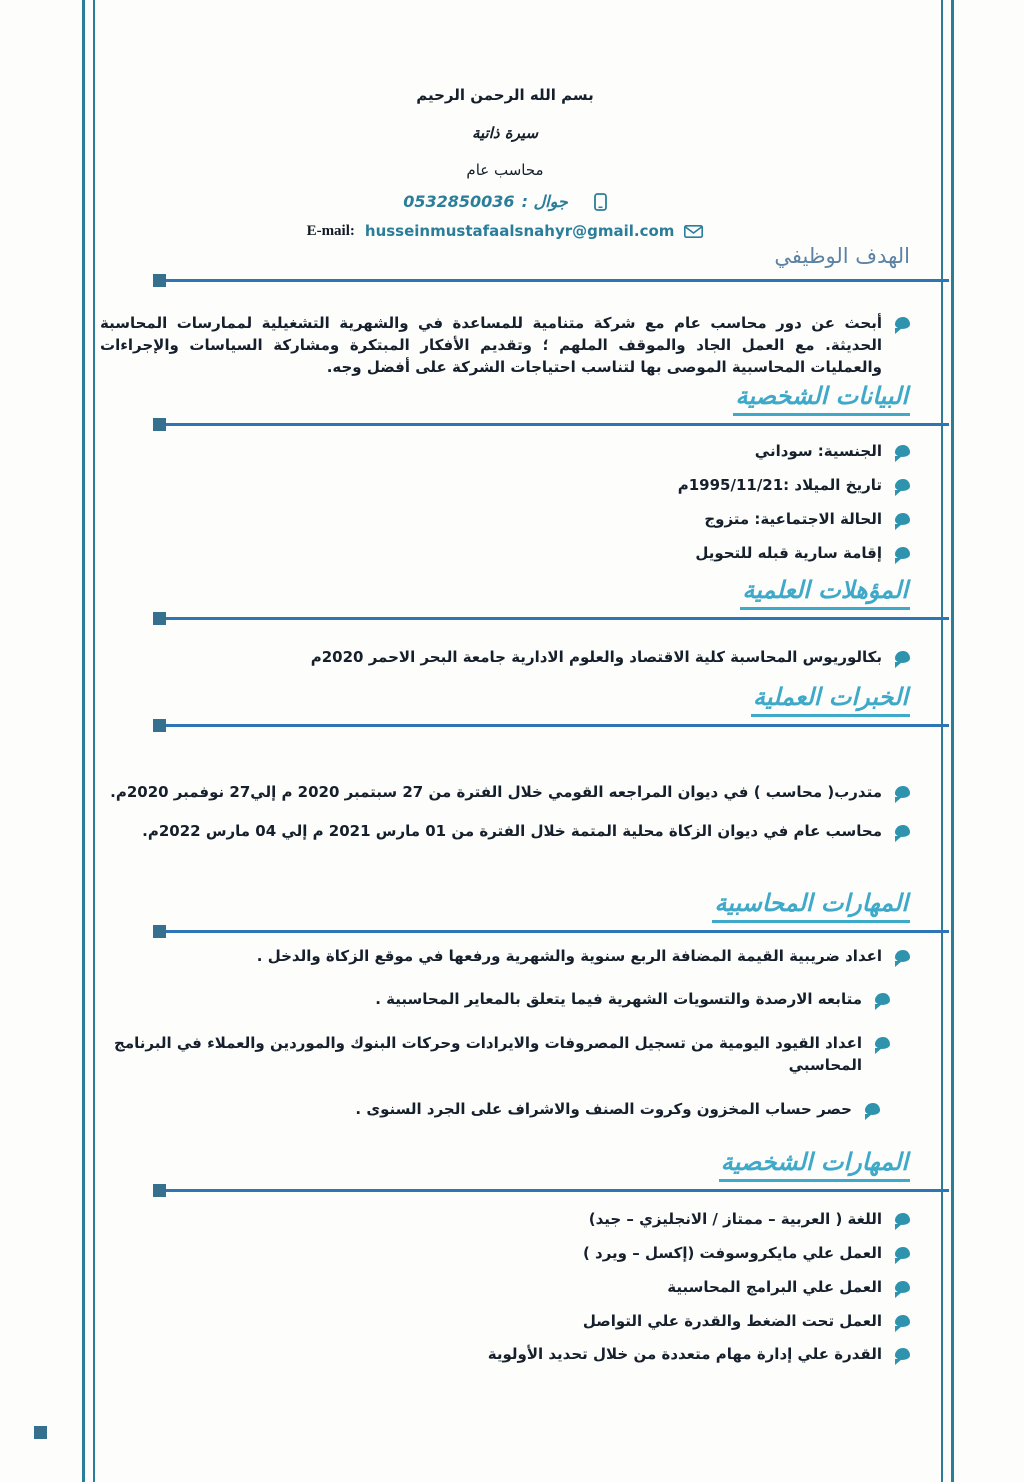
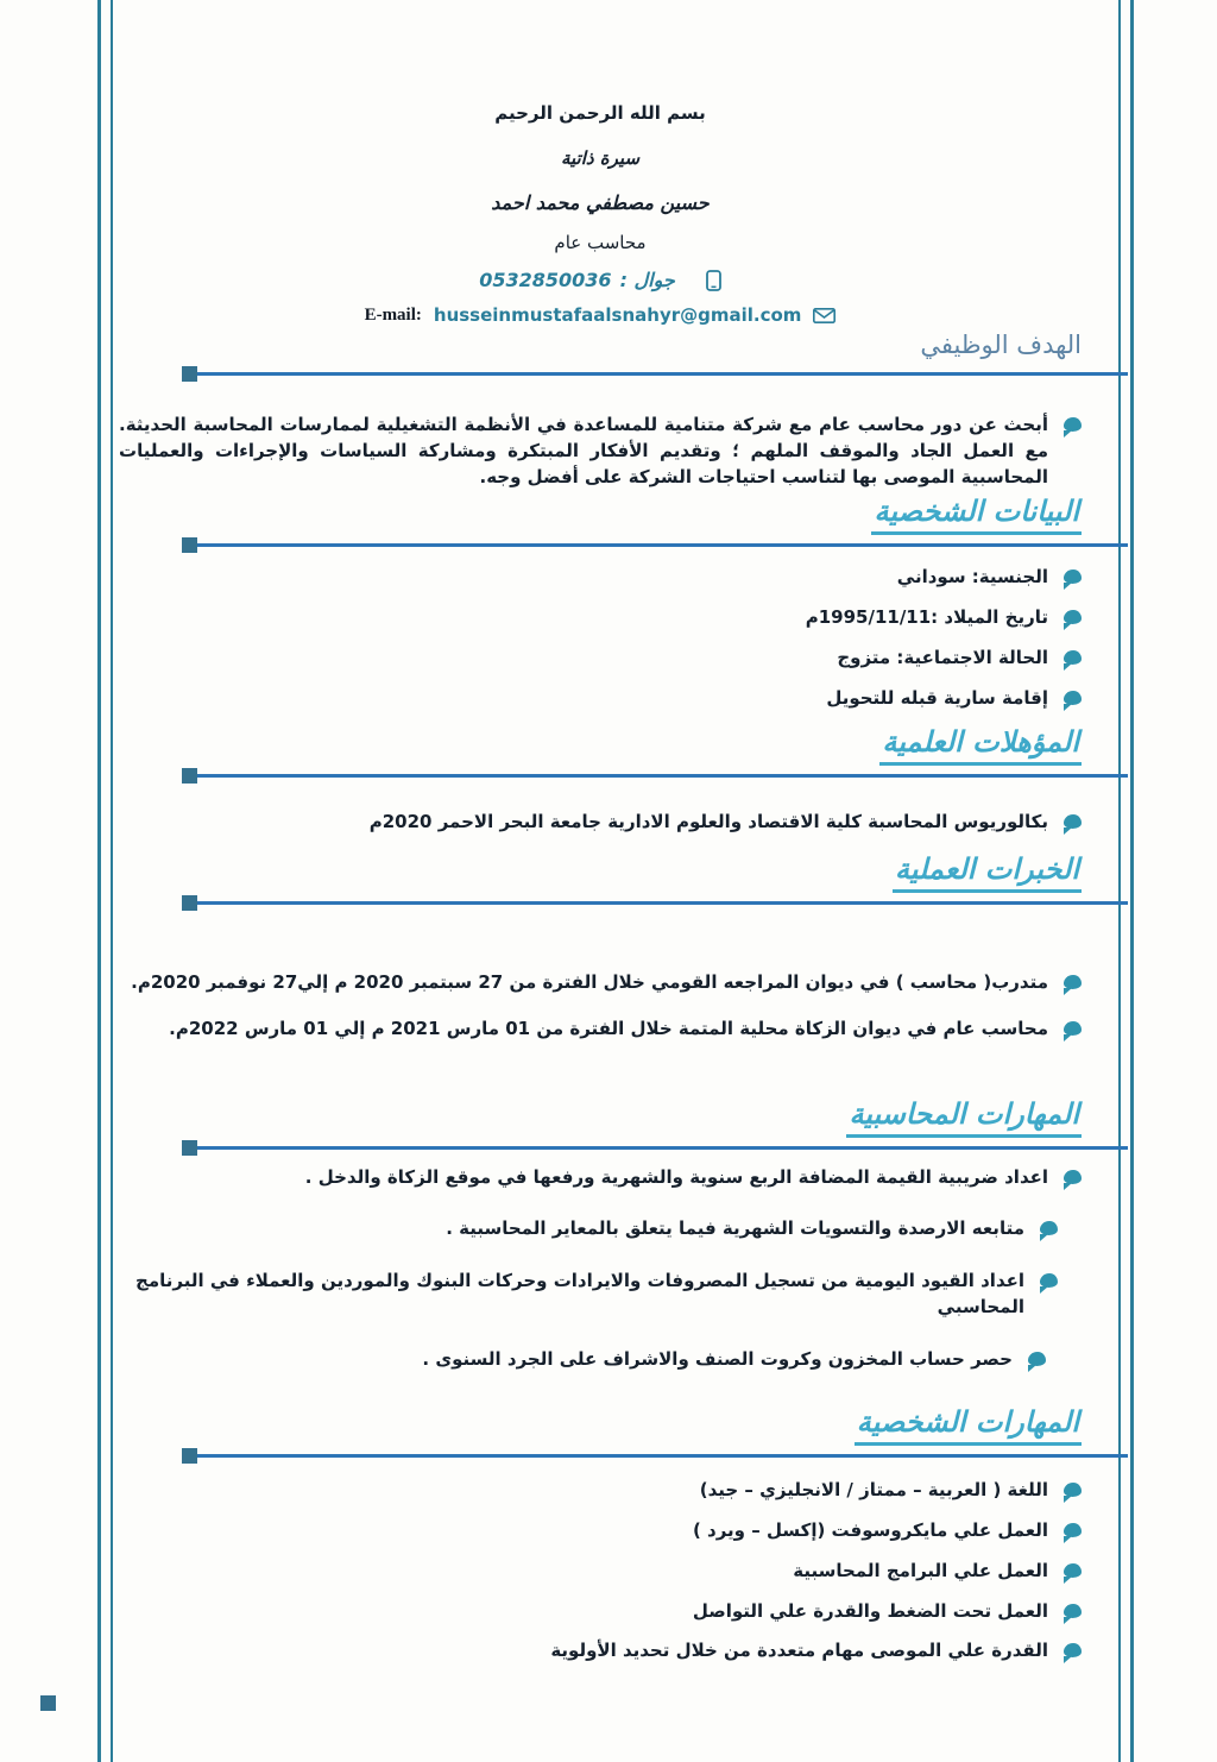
  بسم الله الرحمن الرحيم
  سيرة ذاتية
+ حسين مصطفي محمد احمد
  محاسب عام
  جوال :
  0532850036
  E-mail:
  husseinmustafaalsnahyr@gmail.com
  الهدف الوظيفي
- أبحث عن دور محاسب عام مع شركة متنامية للمساعدة في والشهرية التشغيلية لممارسات المحاسبة الحديثة. مع العمل الجاد والموقف الملهم ؛ وتقديم الأفكار المبتكرة ومشاركة السياسات والإجراءات والعمليات المحاسبية الموصى بها لتناسب احتياجات الشركة على أفضل وجه.
+ أبحث عن دور محاسب عام مع شركة متنامية للمساعدة في الأنظمة التشغيلية لممارسات المحاسبة الحديثة. مع العمل الجاد والموقف الملهم ؛ وتقديم الأفكار المبتكرة ومشاركة السياسات والإجراءات والعمليات المحاسبية الموصى بها لتناسب احتياجات الشركة على أفضل وجه.
  البيانات الشخصية
  الجنسية: سوداني
- تاريخ الميلاد :1995/11/21م
+ تاريخ الميلاد :1995/11/11م
  الحالة الاجتماعية: متزوج
  إقامة سارية قبله للتحويل
  المؤهلات العلمية
  بكالوريوس المحاسبة كلية الاقتصاد والعلوم الادارية جامعة البحر الاحمر 2020م
  الخبرات العملية
  متدرب( محاسب ) في ديوان المراجعه القومي خلال الفترة من 27 سبتمبر 2020 م إلي27 نوفمبر 2020م.
- محاسب عام في ديوان الزكاة محلية المتمة خلال الفترة من 01 مارس 2021 م إلي 04 مارس 2022م.
+ محاسب عام في ديوان الزكاة محلية المتمة خلال الفترة من 01 مارس 2021 م إلي 01 مارس 2022م.
  المهارات المحاسبية
  اعداد ضريبية القيمة المضافة الربع سنوية والشهرية ورفعها في موقع الزكاة والدخل .
  متابعه الارصدة والتسويات الشهرية فيما يتعلق بالمعاير المحاسبية .
  اعداد القيود اليومية من تسجيل المصروفات والايرادات وحركات البنوك والموردين والعملاء في البرنامج المحاسبي
  حصر حساب المخزون وكروت الصنف والاشراف على الجرد السنوى .
  المهارات الشخصية
  اللغة ( العربية – ممتاز / الانجليزي – جيد)
  العمل علي مايكروسوفت (إكسل – ويرد )
  العمل علي البرامج المحاسبية
  العمل تحت الضغط والقدرة علي التواصل
- القدرة علي إدارة مهام متعددة من خلال تحديد الأولوية
+ القدرة علي الموصى مهام متعددة من خلال تحديد الأولوية
